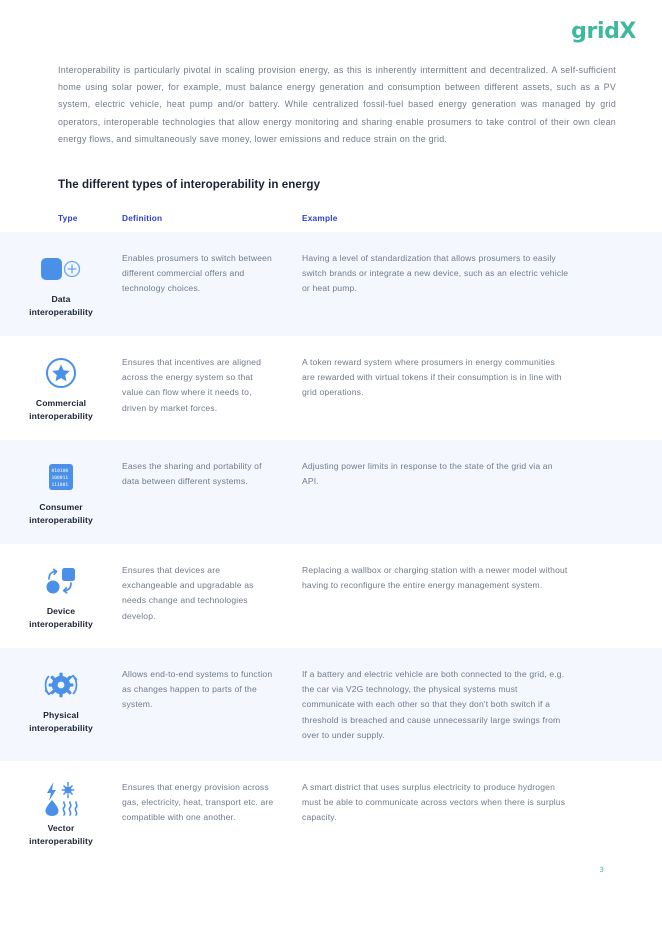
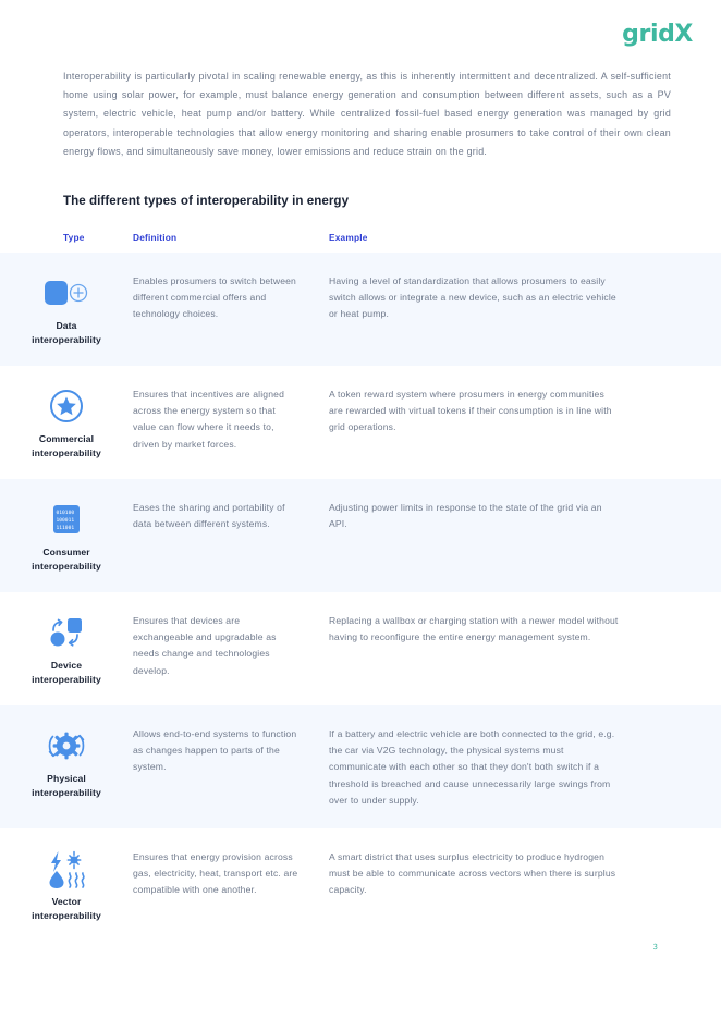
  gridX
- Interoperability is particularly pivotal in scaling provision energy, as this is inherently intermittent and decentralized. A self-sufficient home using solar power, for example, must balance energy generation and consumption between different assets, such as a PV system, electric vehicle, heat pump and/or battery. While centralized fossil-fuel based energy generation was managed by grid operators, interoperable technologies that allow energy monitoring and sharing enable prosumers to take control of their own clean energy flows, and simultaneously save money, lower emissions and reduce strain on the grid.
+ Interoperability is particularly pivotal in scaling renewable energy, as this is inherently intermittent and decentralized. A self-sufficient home using solar power, for example, must balance energy generation and consumption between different assets, such as a PV system, electric vehicle, heat pump and/or battery. While centralized fossil-fuel based energy generation was managed by grid operators, interoperable technologies that allow energy monitoring and sharing enable prosumers to take control of their own clean energy flows, and simultaneously save money, lower emissions and reduce strain on the grid.
  The different types of interoperability in energy
  Type
  Definition
  Example
  Data
  interoperability
  Enables prosumers to switch between different commercial offers and technology choices.
- Having a level of standardization that allows prosumers to easily switch brands or integrate a new device, such as an electric vehicle or heat pump.
+ Having a level of standardization that allows prosumers to easily switch allows or integrate a new device, such as an electric vehicle or heat pump.
  Commercial
  interoperability
  Ensures that incentives are aligned across the energy system so that value can flow where it needs to, driven by market forces.
  A token reward system where prosumers in energy communities are rewarded with virtual tokens if their consumption is in line with grid operations.
  Consumer
  interoperability
  Eases the sharing and portability of data between different systems.
  Adjusting power limits in response to the state of the grid via an API.
  Device
  interoperability
  Ensures that devices are exchangeable and upgradable as needs change and technologies develop.
  Replacing a wallbox or charging station with a newer model without having to reconfigure the entire energy management system.
  Physical
  interoperability
  Allows end-to-end systems to function as changes happen to parts of the system.
  If a battery and electric vehicle are both connected to the grid, e.g. the car via V2G technology, the physical systems must communicate with each other so that they don't both switch if a threshold is breached and cause unnecessarily large swings from over to under supply.
  Vector
  interoperability
  Ensures that energy provision across gas, electricity, heat, transport etc. are compatible with one another.
  A smart district that uses surplus electricity to produce hydrogen must be able to communicate across vectors when there is surplus capacity.
  3
